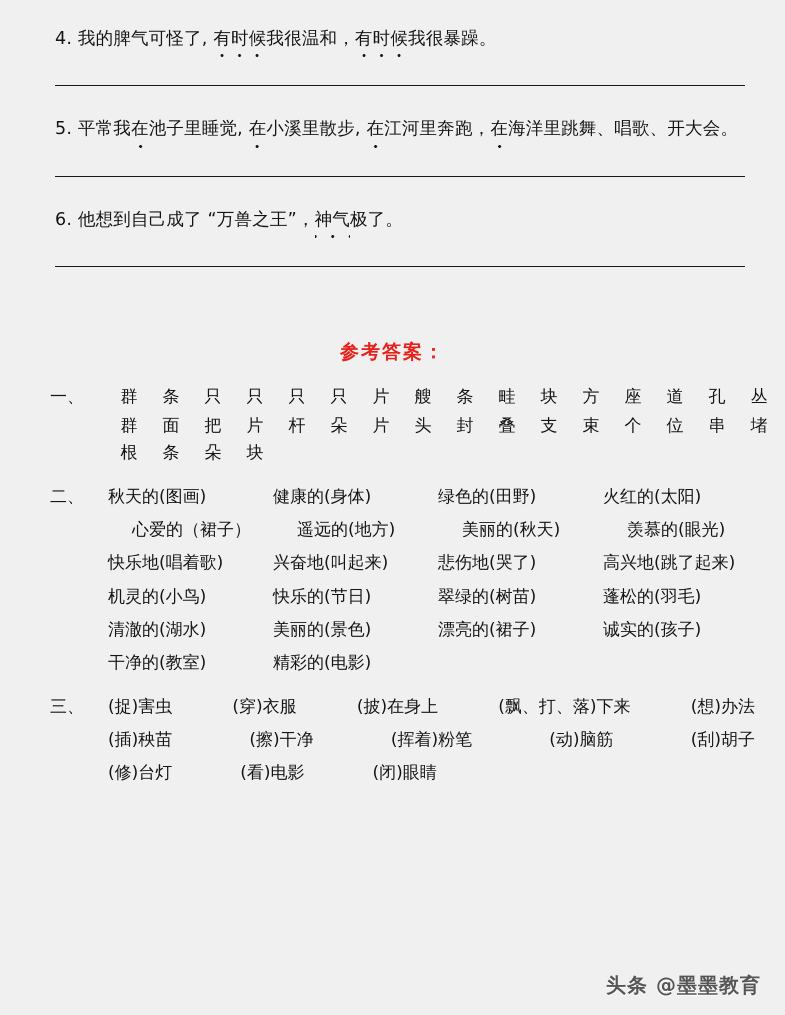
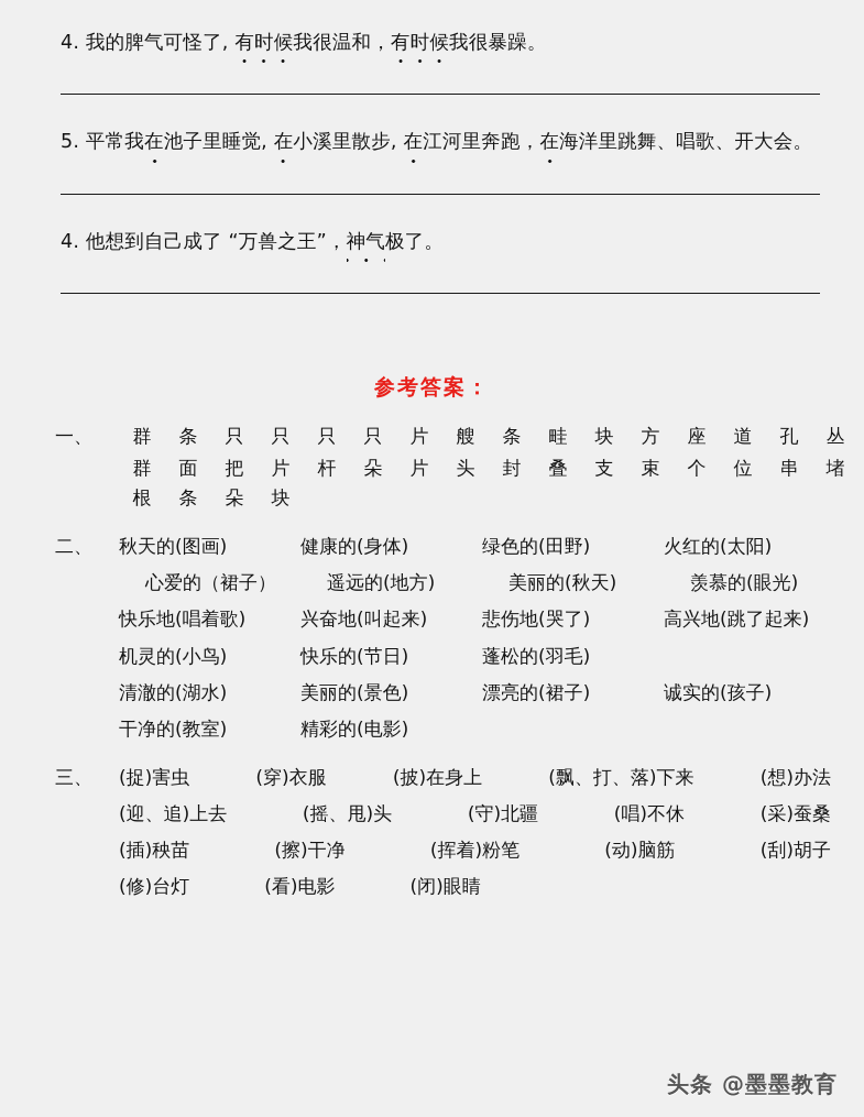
  4. 我的脾气可怪了, 有时候我很温和，有时候我很暴躁。
  5. 平常我在池子里睡觉, 在小溪里散步, 在江河里奔跑，在海洋里跳舞、唱歌、开大会。
- 6. 他想到自己成了 “万兽之王”，神气极了。
+ 4. 他想到自己成了 “万兽之王”，神气极了。
  参考答案：
  一、
  群
  条
  只
  只
  只
  只
  片
  艘
  条
  畦
  块
  方
  座
  道
  孔
  丛
  群
  面
  把
  片
  杆
  朵
  片
  头
  封
  叠
  支
  束
  个
  位
  串
  堵
  根
  条
  朵
  块
  二、
  秋天的(图画)
  健康的(身体)
  绿色的(田野)
  火红的(太阳)
  心爱的（裙子）
  遥远的(地方)
  美丽的(秋天)
  羡慕的(眼光)
  快乐地(唱着歌)
  兴奋地(叫起来)
  悲伤地(哭了)
  高兴地(跳了起来)
  机灵的(小鸟)
  快乐的(节日)
- 翠绿的(树苗)
  蓬松的(羽毛)
  清澈的(湖水)
  美丽的(景色)
  漂亮的(裙子)
  诚实的(孩子)
  干净的(教室)
  精彩的(电影)
  三、
  (捉)害虫
  (穿)衣服
  (披)在身上
  (飘、打、落)下来
  (想)办法
+ (迎、追)上去
+ (摇、甩)头
+ (守)北疆
+ (唱)不休
+ (采)蚕桑
  (插)秧苗
  (擦)干净
  (挥着)粉笔
  (动)脑筋
  (刮)胡子
  (修)台灯
  (看)电影
  (闭)眼睛
  头条 @墨墨教育
